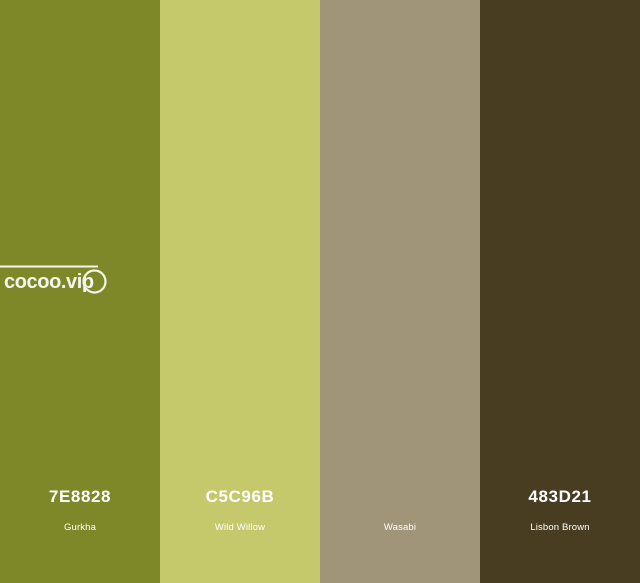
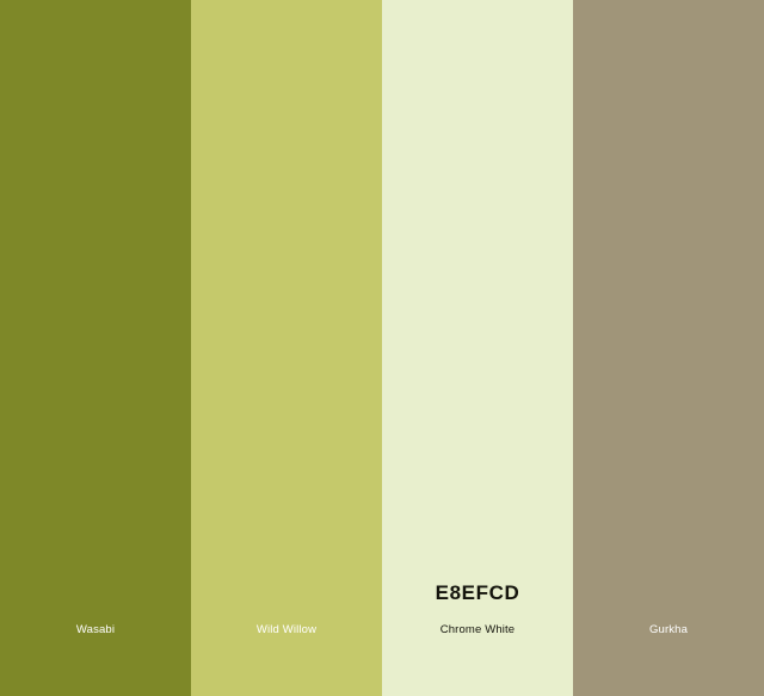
- cocoo.vip
- 7E8828
- Gurkha
+ Wasabi
- C5C96B
  Wild Willow
+ E8EFCD
+ Chrome White
- Wasabi
+ Gurkha
- 483D21
- Lisbon Brown
